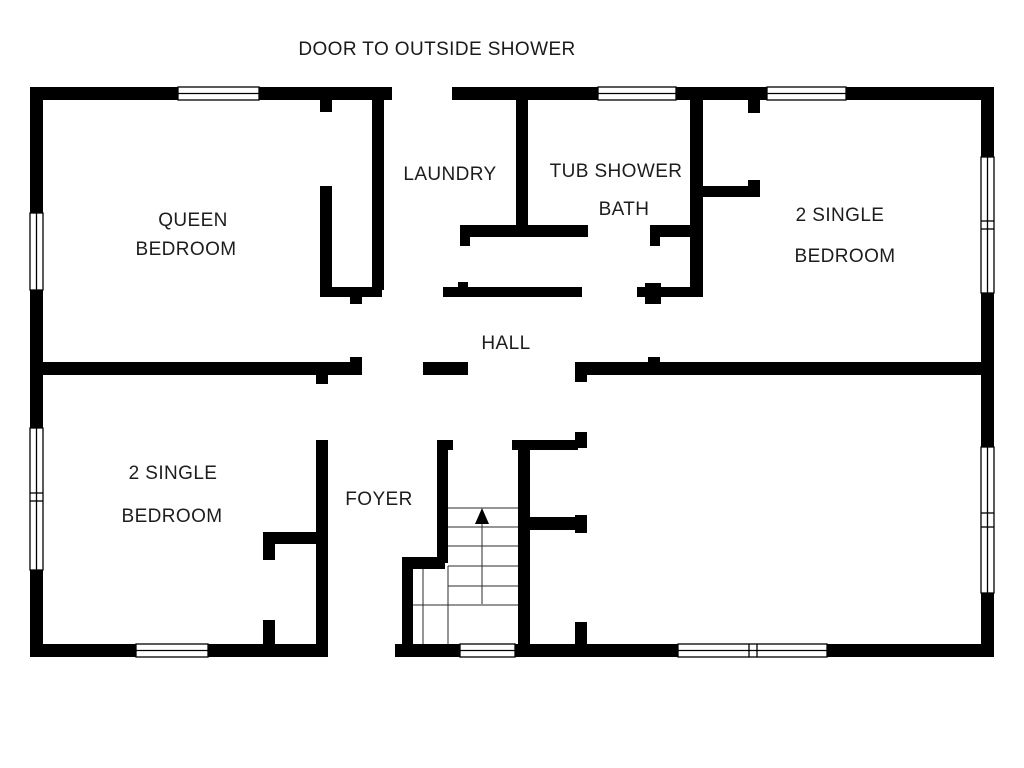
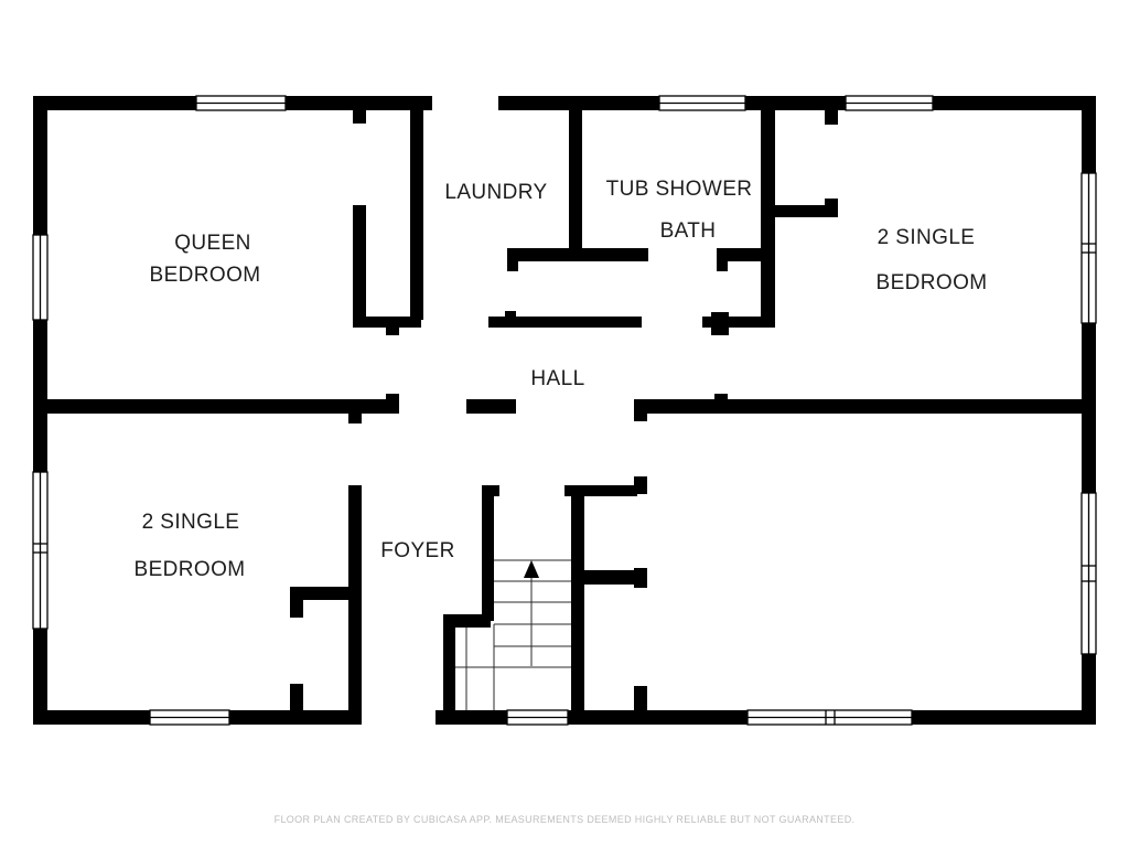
- DOOR TO OUTSIDE SHOWER
  QUEEN
  BEDROOM
  LAUNDRY
  TUB SHOWER
  BATH
  2 SINGLE
  BEDROOM
  HALL
  2 SINGLE
  BEDROOM
  FOYER
+ FLOOR PLAN CREATED BY CUBICASA APP. MEASUREMENTS DEEMED HIGHLY RELIABLE BUT NOT GUARANTEED.
